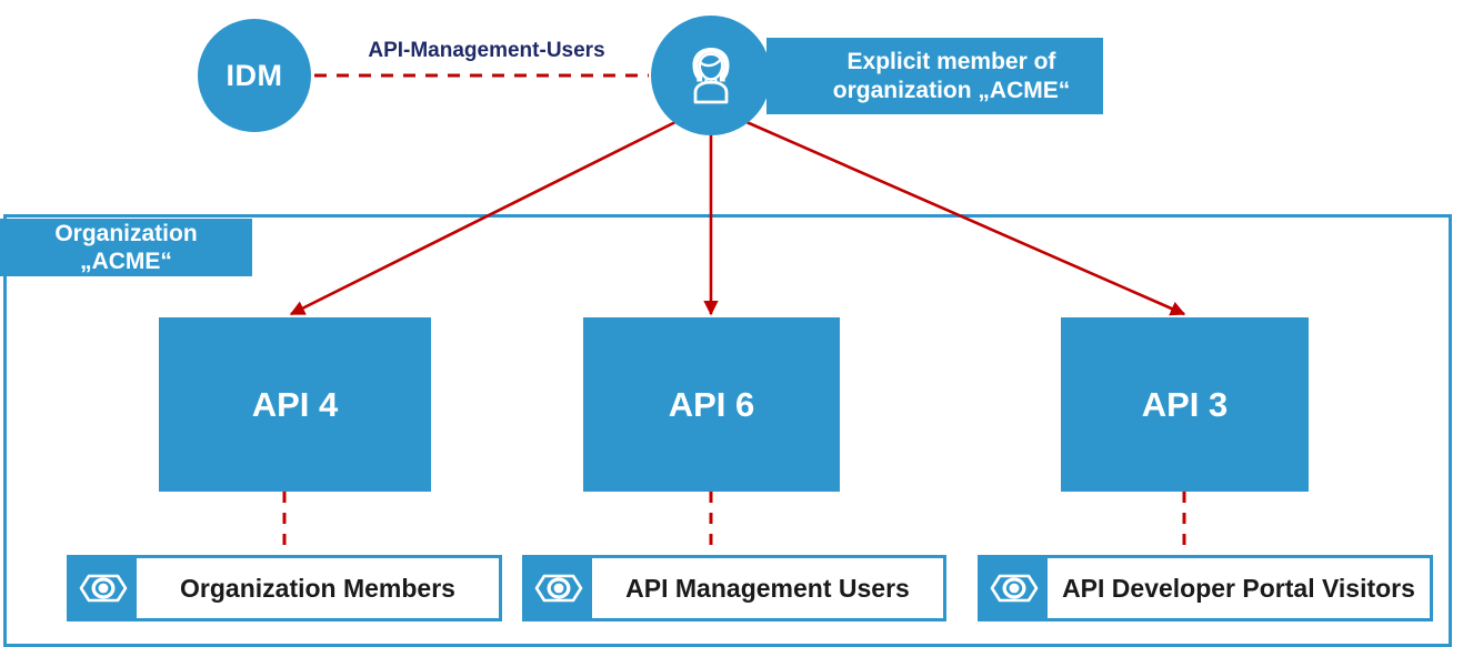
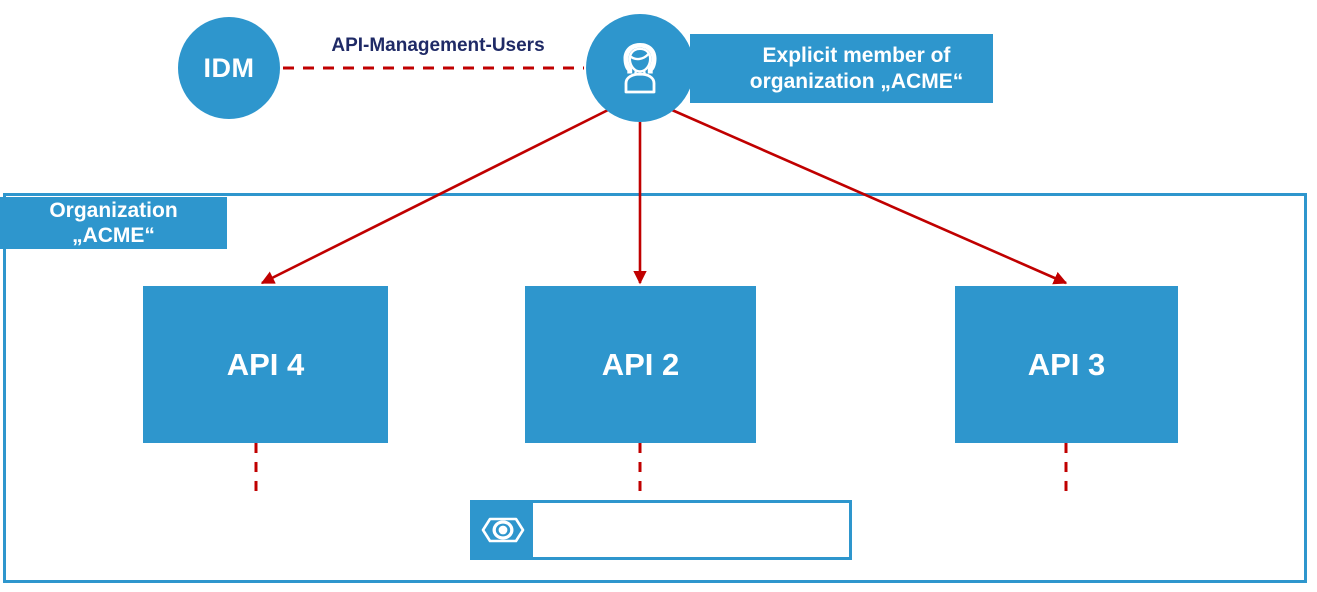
  Organization
  „ACME“
  IDM
  API-Management-Users
  Explicit member of
  organization „ACME“
  API 4
- API 6
+ API 2
  API 3
- Organization Members
- API Management Users
- API Developer Portal Visitors
